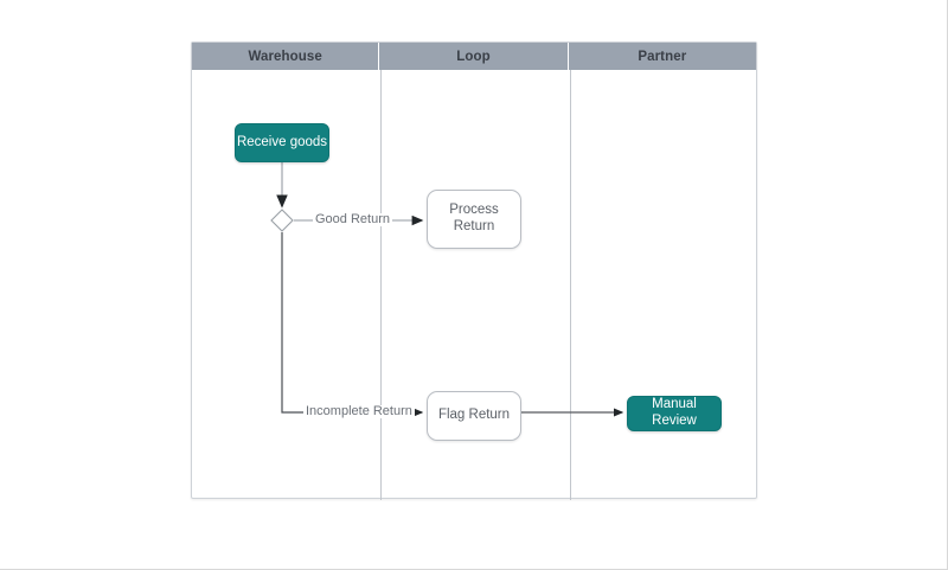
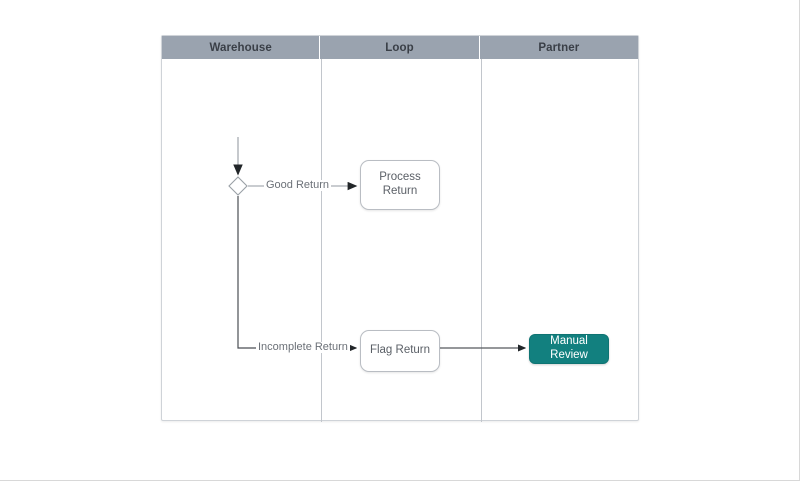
  Warehouse
  Loop
  Partner
- Receive goods
  Process
  Return
  Flag Return
  Manual Review
  Good Return
  Incomplete Return
